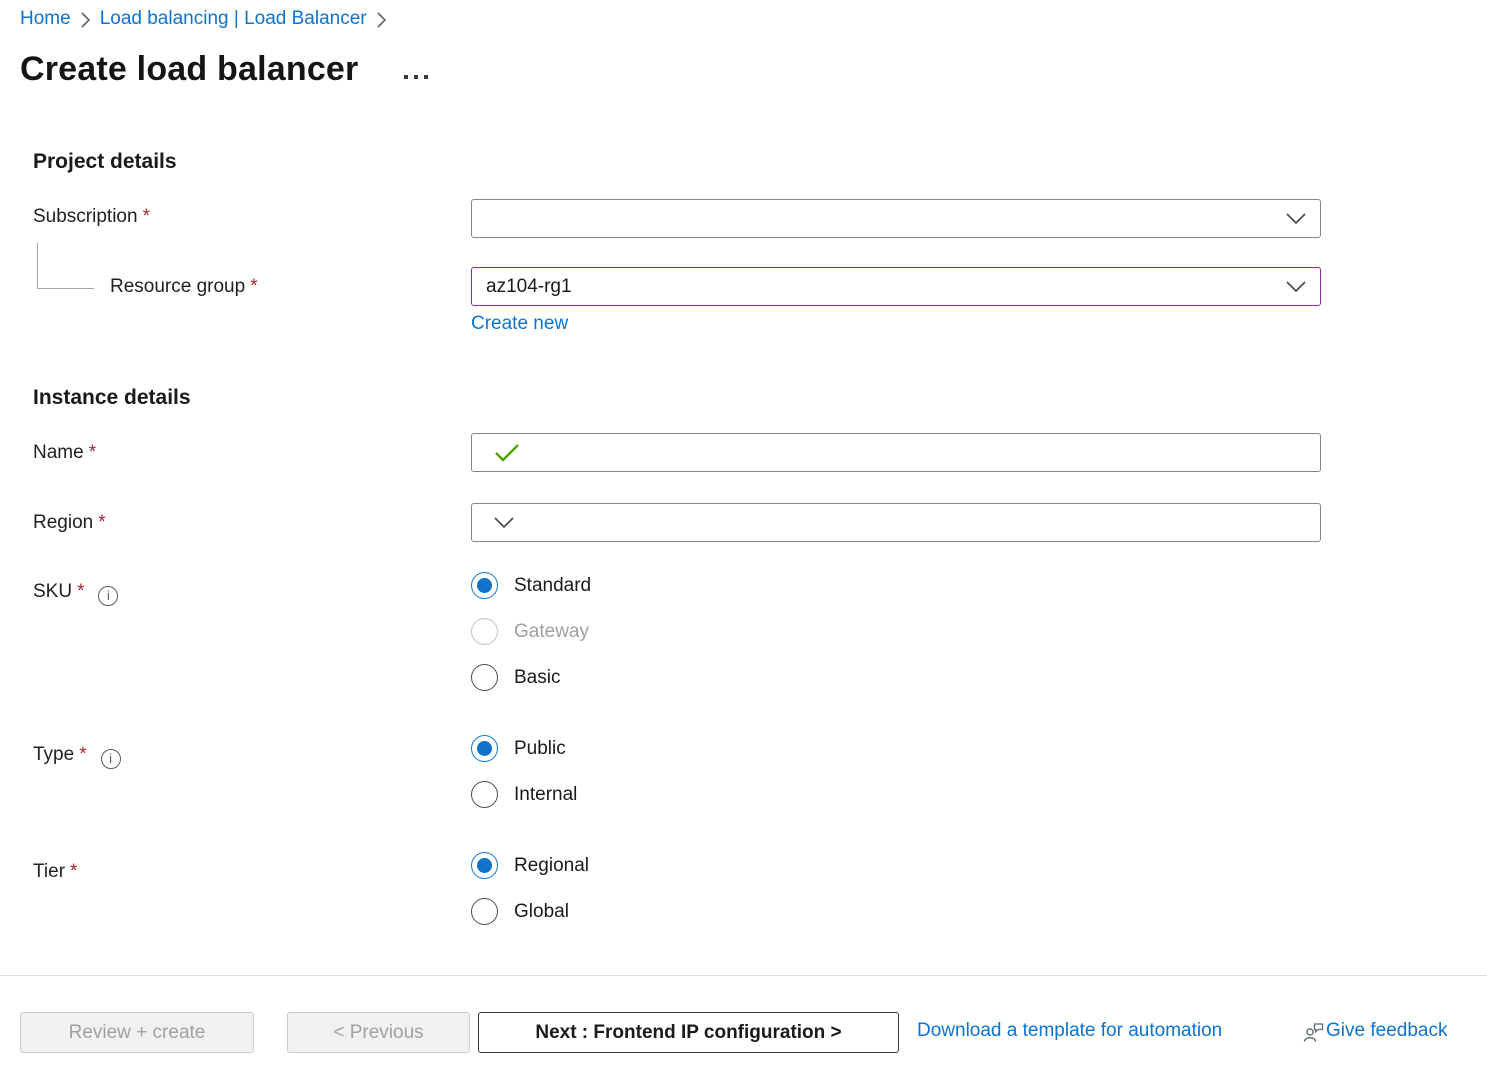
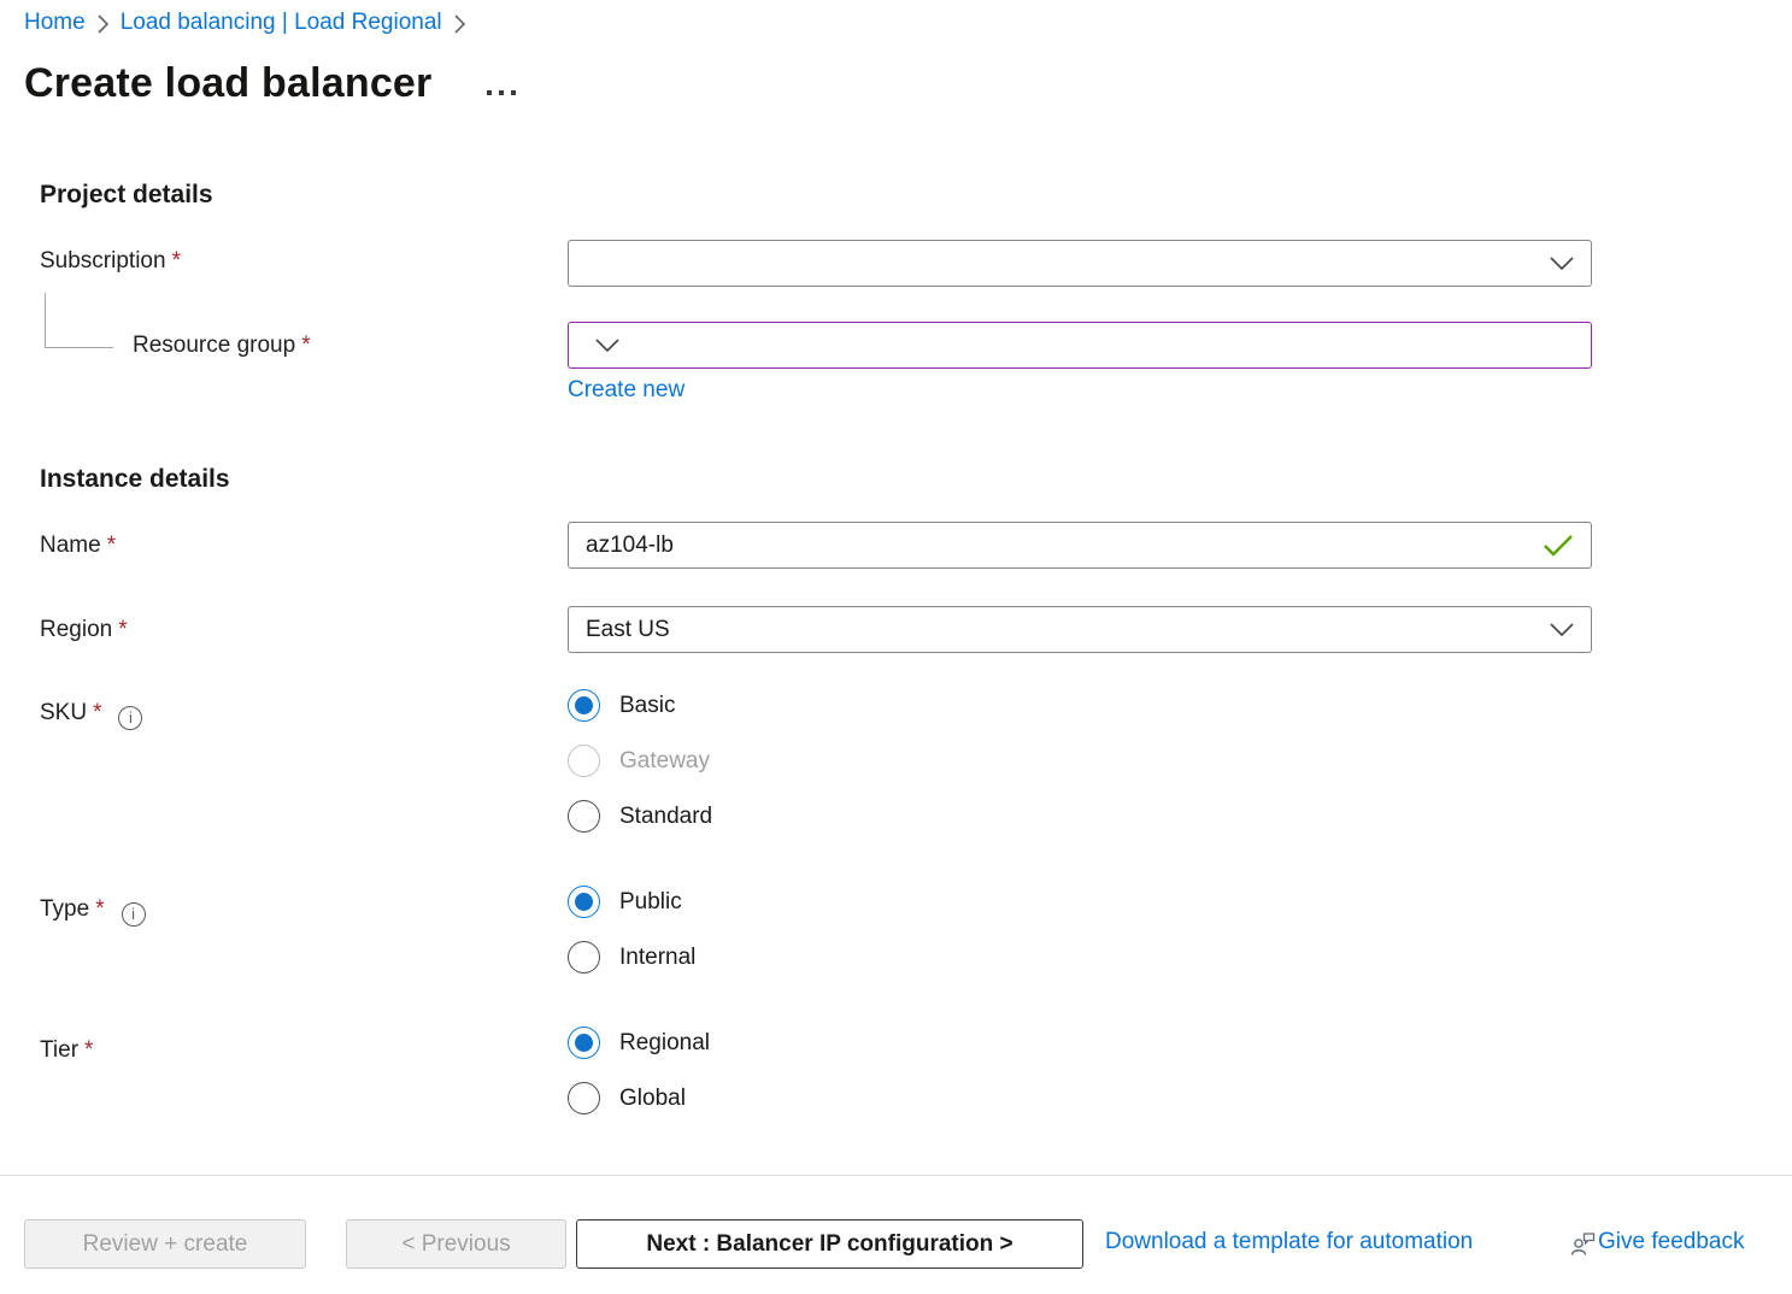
  Home
- Load balancing | Load Balancer
+ Load balancing | Load Regional
  Create load balancer
  Project details
  Subscription *
  Resource group *
- az104-rg1
  Create new
  Instance details
  Name *
+ az104-lb
  Region *
+ East US
  SKU * i
- Standard
+ Basic
  Gateway
- Basic
+ Standard
  Type * i
  Public
  Internal
  Tier *
  Regional
  Global
  Review + create
  < Previous
- Next : Frontend IP configuration >
+ Next : Balancer IP configuration >
  Download a template for automation
  Give feedback
